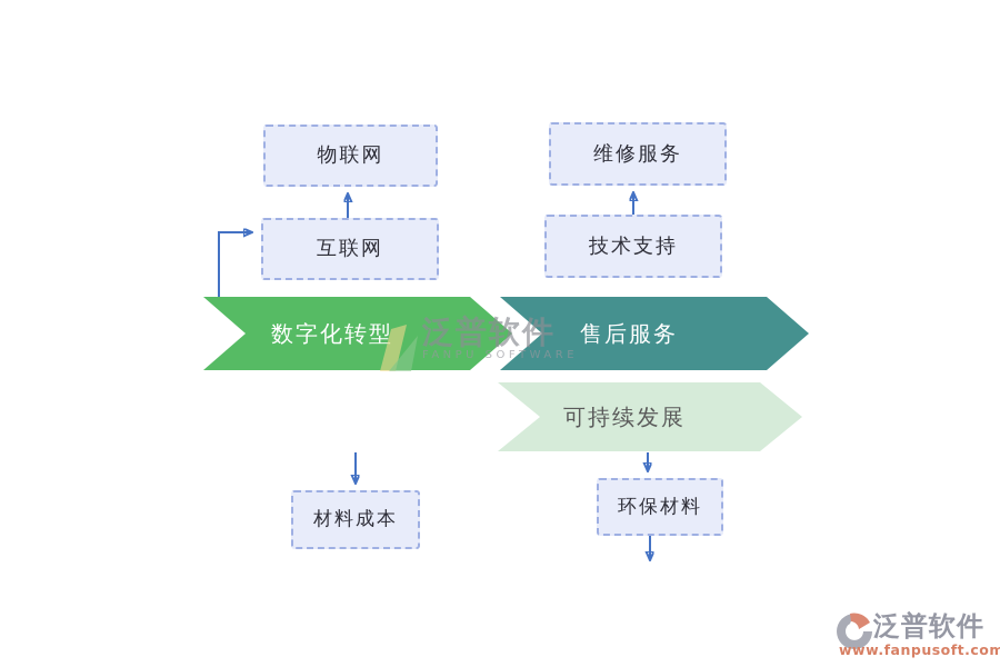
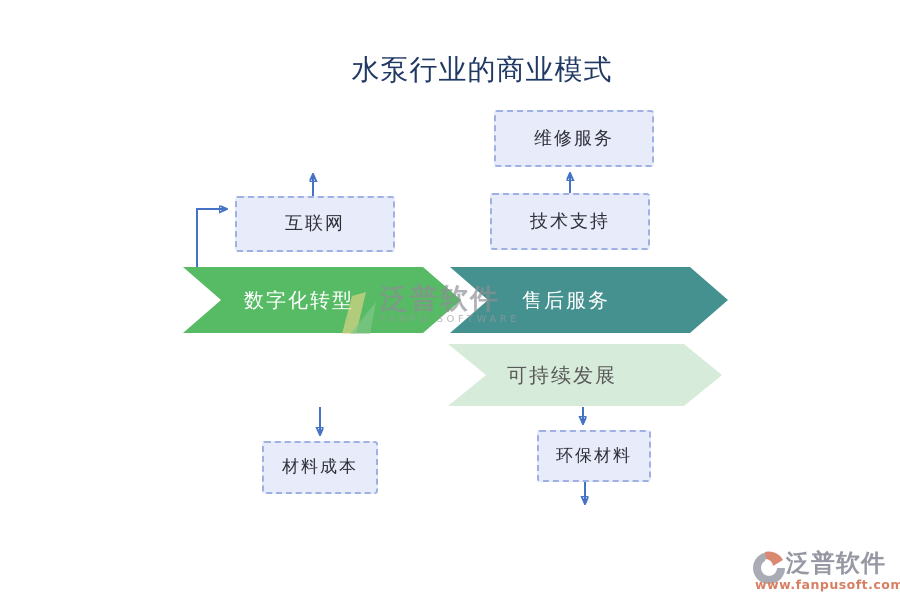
+ 水泵行业的商业模式
  数字化转型
  售后服务
  可持续发展
- 物联网
  互联网
  维修服务
  技术支持
  材料成本
  环保材料
  泛普软件
  FANPU SOFTWARE
  泛普软件
  www.fanpusoft.com
